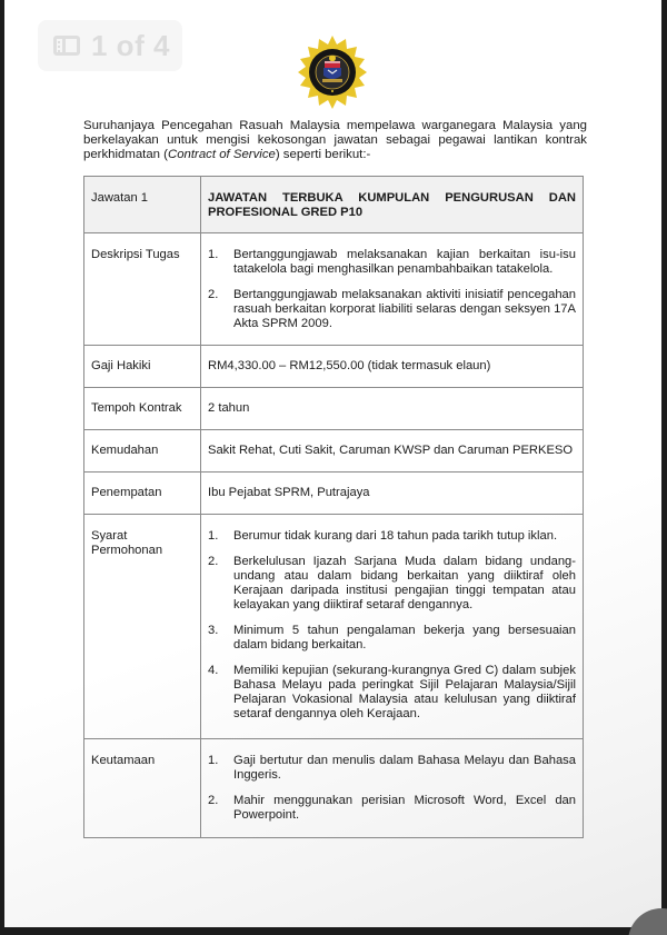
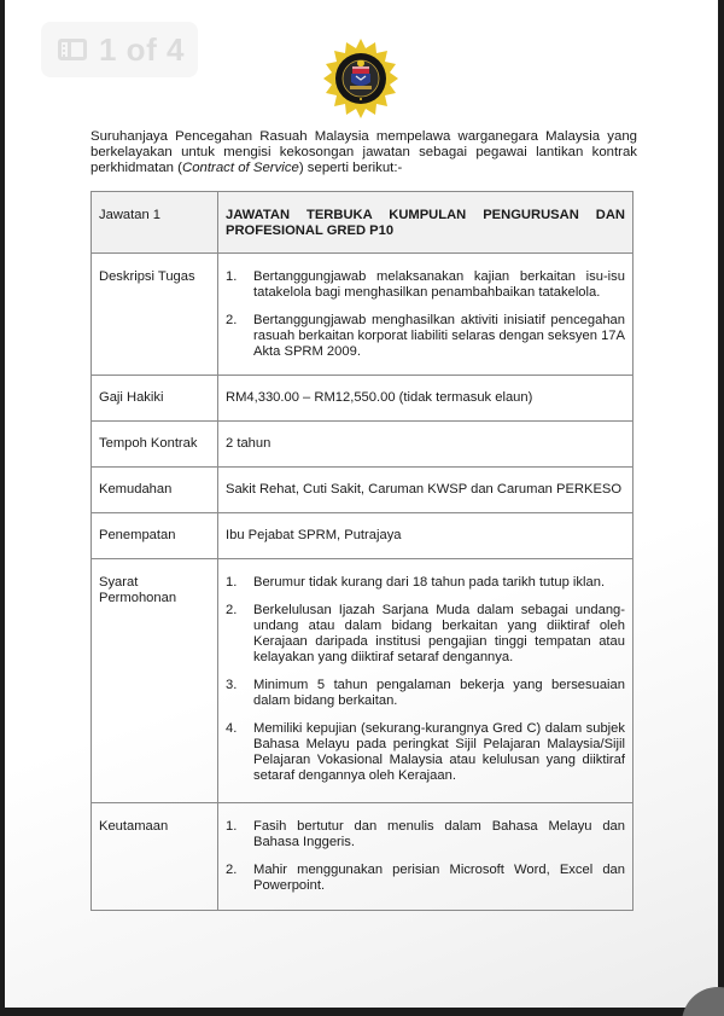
  1 of 4
  Suruhanjaya Pencegahan Rasuah Malaysia mempelawa warganegara Malaysia yang berkelayakan untuk mengisi kekosongan jawatan sebagai pegawai lantikan kontrak perkhidmatan (Contract of Service) seperti berikut:-
  Jawatan 1	JAWATAN TERBUKA KUMPULAN PENGURUSAN DAN PROFESIONAL GRED P10
- Deskripsi Tugas	1. Bertanggungjawab melaksanakan kajian berkaitan isu-isu tatakelola bagi menghasilkan penambahbaikan tatakelola. 2. Bertanggungjawab melaksanakan aktiviti inisiatif pencegahan rasuah berkaitan korporat liabiliti selaras dengan seksyen 17A Akta SPRM 2009.
+ Deskripsi Tugas	1. Bertanggungjawab melaksanakan kajian berkaitan isu-isu tatakelola bagi menghasilkan penambahbaikan tatakelola. 2. Bertanggungjawab menghasilkan aktiviti inisiatif pencegahan rasuah berkaitan korporat liabiliti selaras dengan seksyen 17A Akta SPRM 2009.
  Gaji Hakiki	RM4,330.00 – RM12,550.00 (tidak termasuk elaun)
  Tempoh Kontrak	2 tahun
  Kemudahan	Sakit Rehat, Cuti Sakit, Caruman KWSP dan Caruman PERKESO
  Penempatan	Ibu Pejabat SPRM, Putrajaya
- Syarat Permohonan	1. Berumur tidak kurang dari 18 tahun pada tarikh tutup iklan. 2. Berkelulusan Ijazah Sarjana Muda dalam bidang undang-undang atau dalam bidang berkaitan yang diiktiraf oleh Kerajaan daripada institusi pengajian tinggi tempatan atau kelayakan yang diiktiraf setaraf dengannya. 3. Minimum 5 tahun pengalaman bekerja yang bersesuaian dalam bidang berkaitan. 4. Memiliki kepujian (sekurang-kurangnya Gred C) dalam subjek Bahasa Melayu pada peringkat Sijil Pelajaran Malaysia/Sijil Pelajaran Vokasional Malaysia atau kelulusan yang diiktiraf setaraf dengannya oleh Kerajaan.
+ Syarat Permohonan	1. Berumur tidak kurang dari 18 tahun pada tarikh tutup iklan. 2. Berkelulusan Ijazah Sarjana Muda dalam sebagai undang-undang atau dalam bidang berkaitan yang diiktiraf oleh Kerajaan daripada institusi pengajian tinggi tempatan atau kelayakan yang diiktiraf setaraf dengannya. 3. Minimum 5 tahun pengalaman bekerja yang bersesuaian dalam bidang berkaitan. 4. Memiliki kepujian (sekurang-kurangnya Gred C) dalam subjek Bahasa Melayu pada peringkat Sijil Pelajaran Malaysia/Sijil Pelajaran Vokasional Malaysia atau kelulusan yang diiktiraf setaraf dengannya oleh Kerajaan.
- Keutamaan	1. Gaji bertutur dan menulis dalam Bahasa Melayu dan Bahasa Inggeris. 2. Mahir menggunakan perisian Microsoft Word, Excel dan Powerpoint.
+ Keutamaan	1. Fasih bertutur dan menulis dalam Bahasa Melayu dan Bahasa Inggeris. 2. Mahir menggunakan perisian Microsoft Word, Excel dan Powerpoint.
